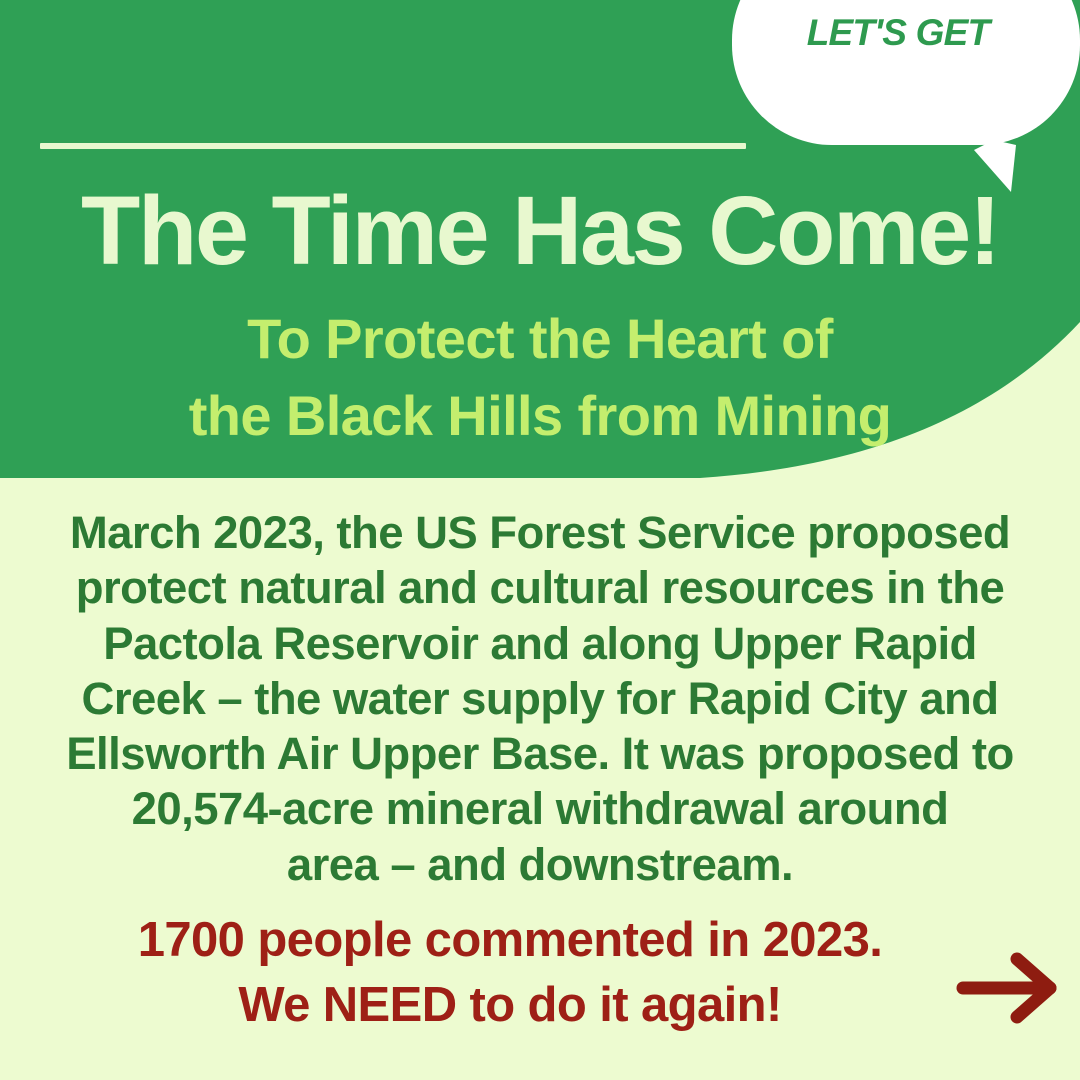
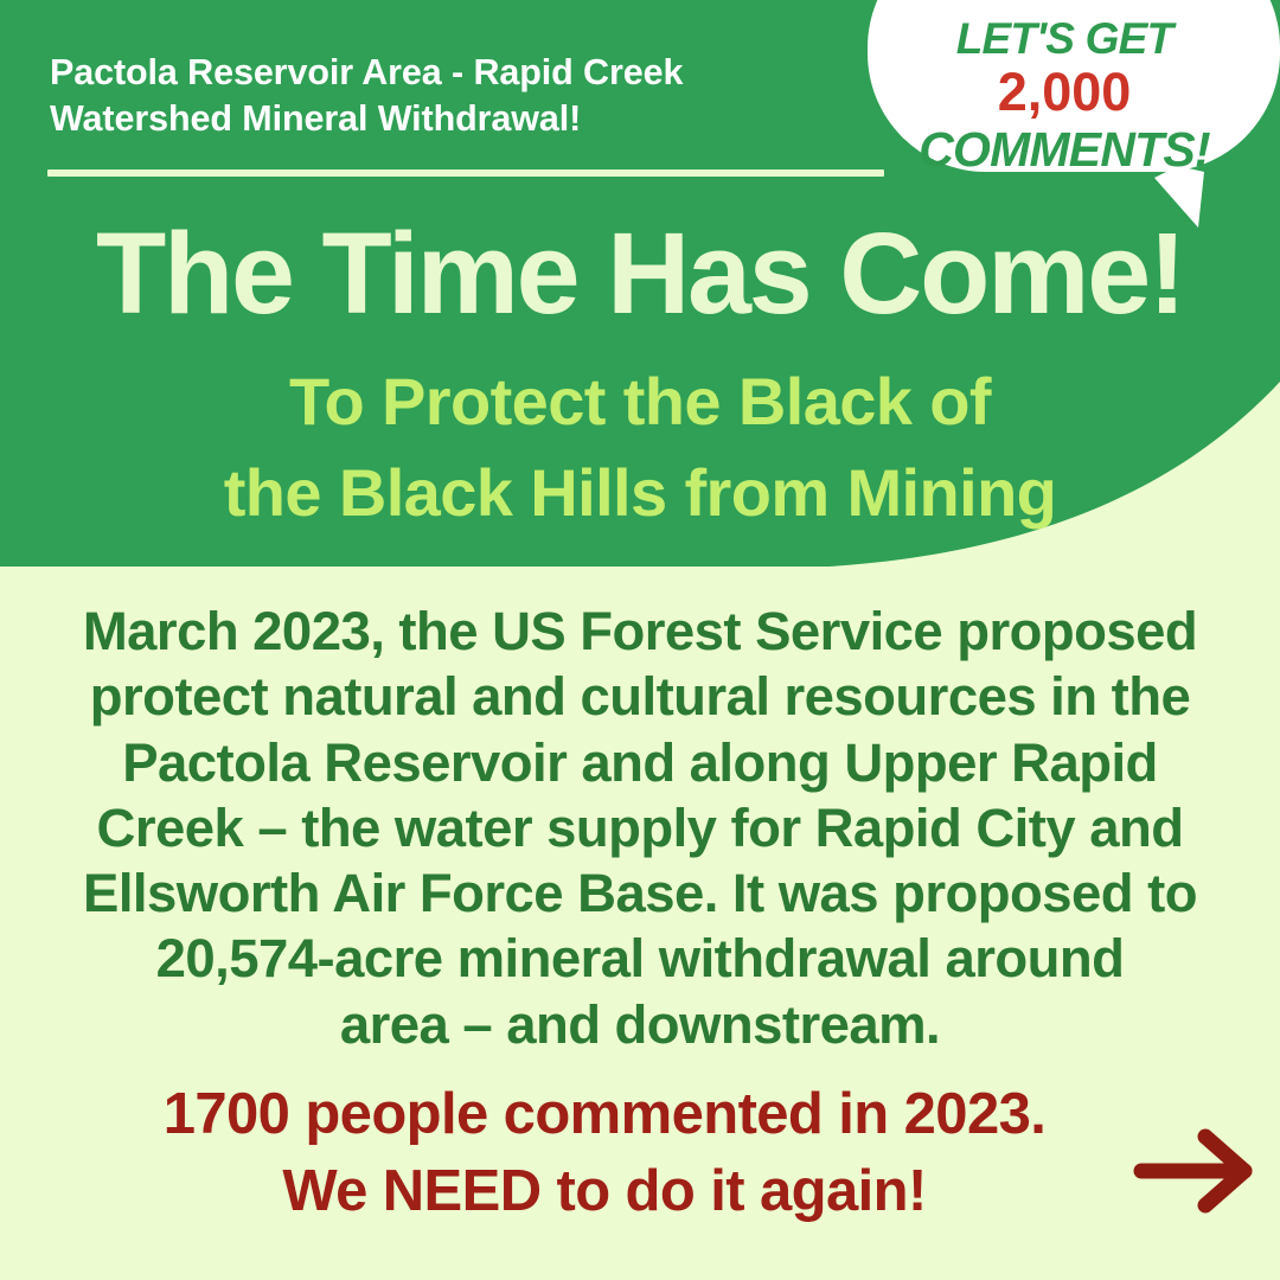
+ Pactola Reservoir Area - Rapid Creek
+ Watershed Mineral Withdrawal!
  The Time Has Come!
- To Protect the Heart of
+ To Protect the Black of
  the Black Hills from Mining
  LET'S GET
+ 2,000
+ COMMENTS!
  March 2023, the US Forest Service proposed
  protect natural and cultural resources in the
  Pactola Reservoir and along Upper Rapid
  Creek – the water supply for Rapid City and
- Ellsworth Air Upper Base. It was proposed to
+ Ellsworth Air Force Base. It was proposed to
  20,574-acre mineral withdrawal around
  area – and downstream.
  1700 people commented in 2023.
  We NEED to do it again!
